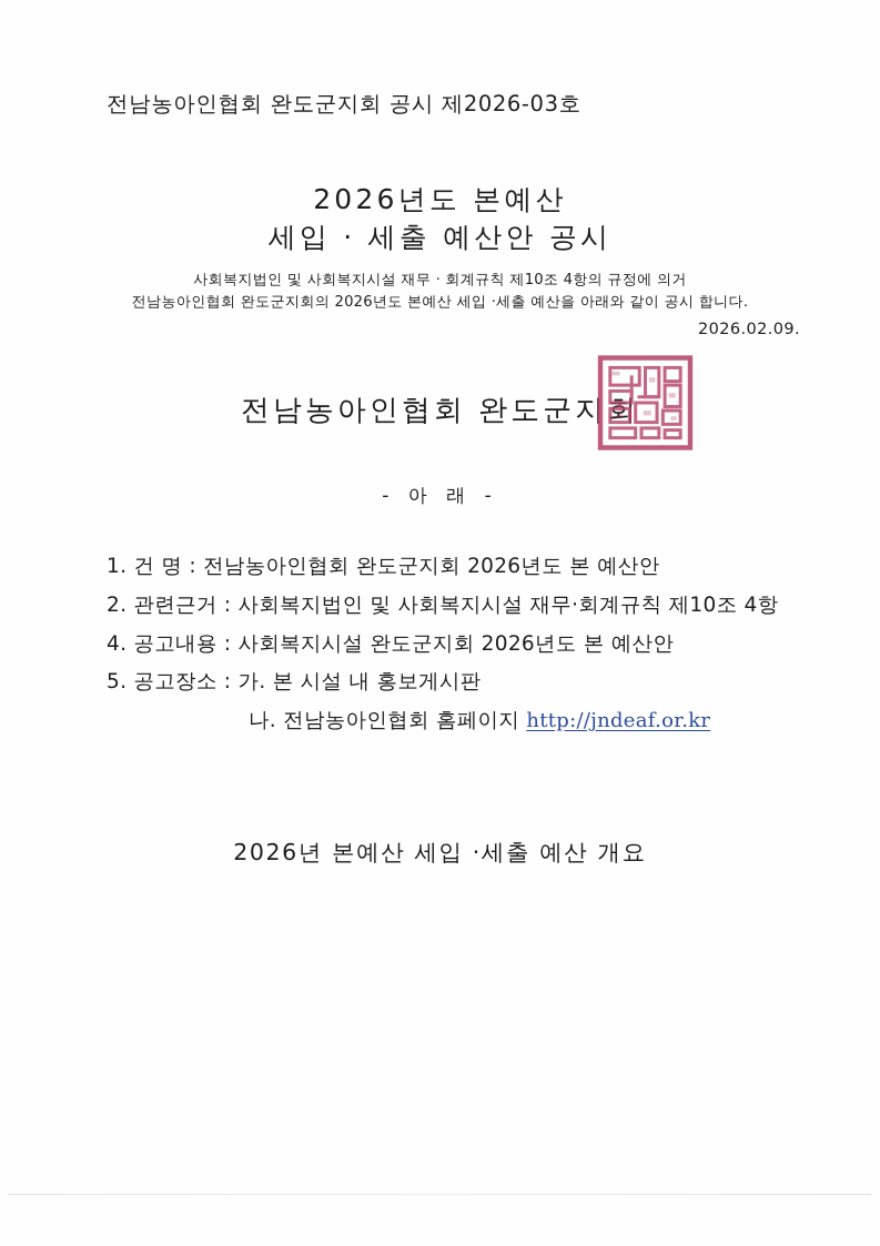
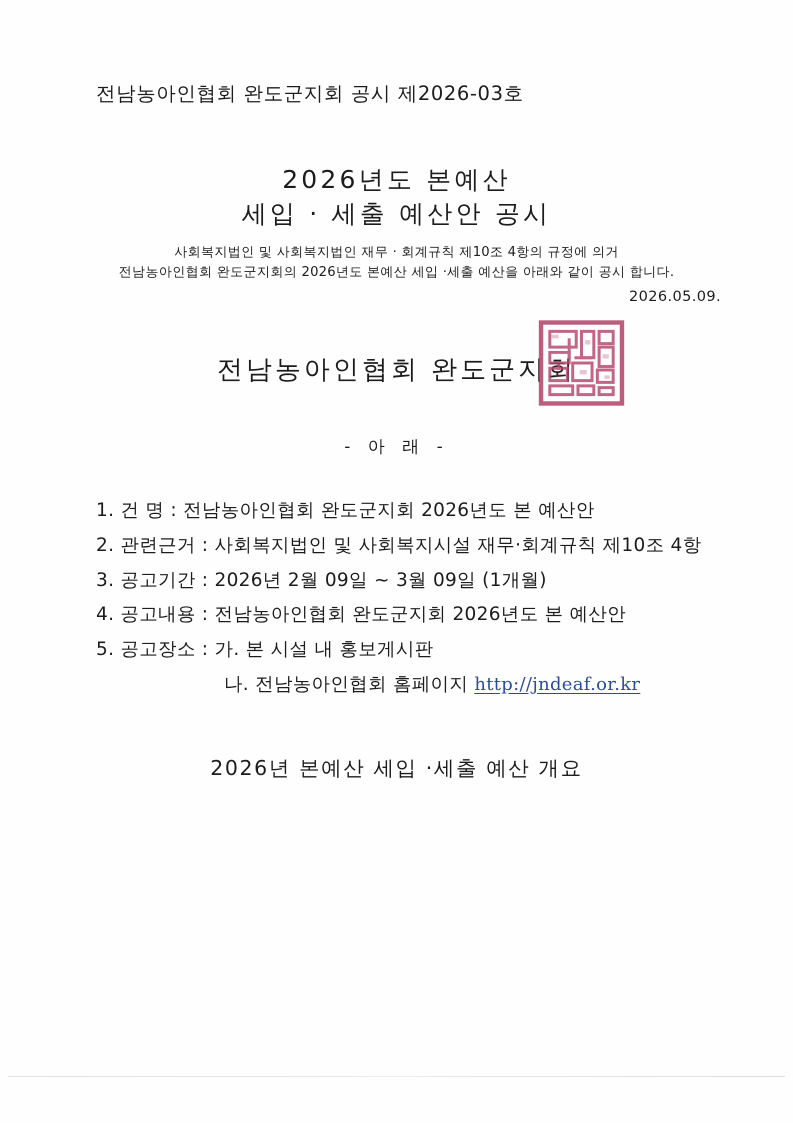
  전남농아인협회 완도군지회 공시 제2026-03호
  2026년도 본예산
  세입 · 세출 예산안 공시
- 사회복지법인 및 사회복지시설 재무 · 회계규칙 제10조 4항의 규정에 의거
+ 사회복지법인 및 사회복지법인 재무 · 회계규칙 제10조 4항의 규정에 의거
  전남농아인협회 완도군지회의 2026년도 본예산 세입 ·세출 예산을 아래와 같이 공시 합니다.
- 2026.02.09.
+ 2026.05.09.
  전남농아인협회 완도군지회
  - 아 래 -
  1. 건 명 : 전남농아인협회 완도군지회 2026년도 본 예산안
  2. 관련근거 : 사회복지법인 및 사회복지시설 재무·회계규칙 제10조 4항
+ 3. 공고기간 : 2026년 2월 09일 ~ 3월 09일 (1개월)
- 4. 공고내용 : 사회복지시설 완도군지회 2026년도 본 예산안
+ 4. 공고내용 : 전남농아인협회 완도군지회 2026년도 본 예산안
  5. 공고장소 : 가. 본 시설 내 홍보게시판
  나. 전남농아인협회 홈페이지 http://jndeaf.or.kr
  2026년 본예산 세입 ·세출 예산 개요
